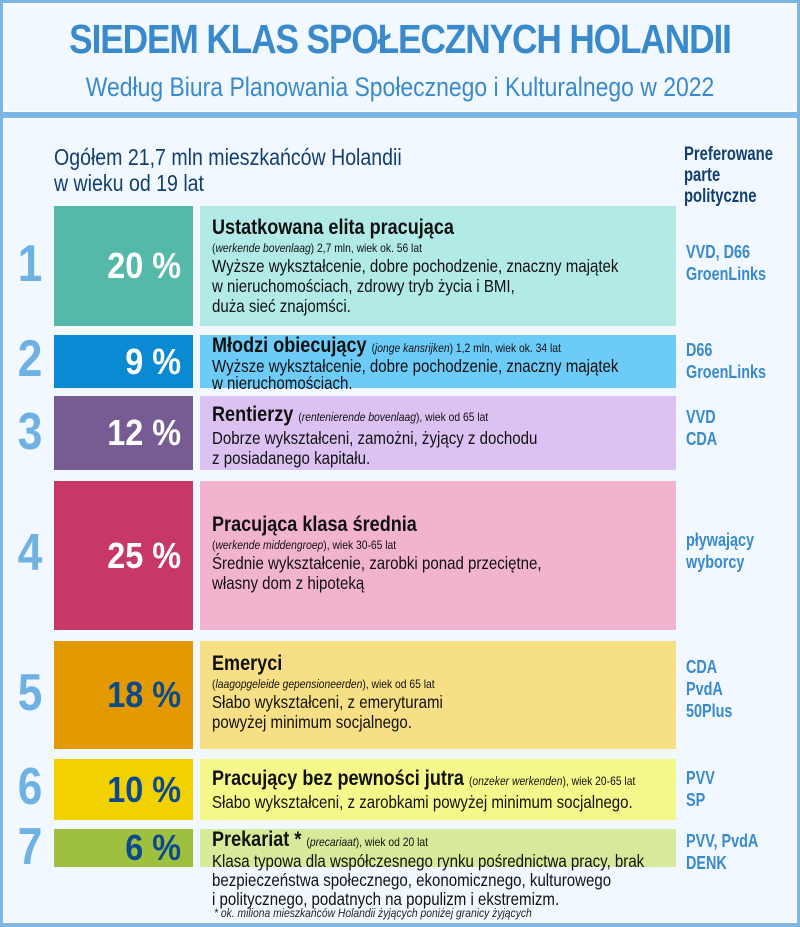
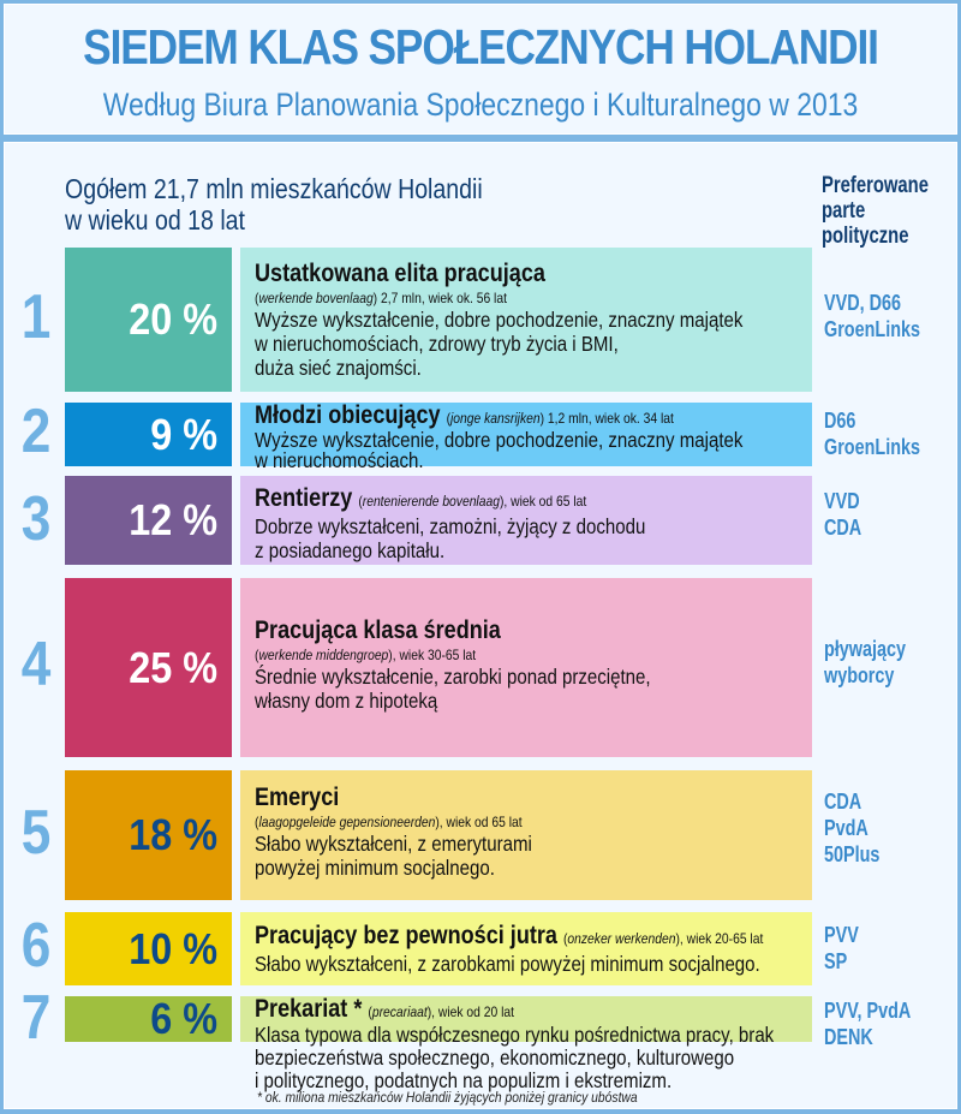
  SIEDEM KLAS SPOŁECZNYCH HOLANDII
- Według Biura Planowania Społecznego i Kulturalnego w 2022
+ Według Biura Planowania Społecznego i Kulturalnego w 2013
  Ogółem 21,7 mln mieszkańców Holandii
- w wieku od 19 lat
+ w wieku od 18 lat
  Preferowane
  parte
  polityczne
  1
  20 %
  Ustatkowana elita pracująca
  (werkende bovenlaag) 2,7 mln, wiek ok. 56 lat
  Wyższe wykształcenie, dobre pochodzenie, znaczny majątek
  w nieruchomościach, zdrowy tryb życia i BMI,
  duża sieć znajomści.
  VVD, D66
  GroenLinks
  2
  9 %
  Młodzi obiecujący (jonge kansrijken) 1,2 mln, wiek ok. 34 lat
  Wyższe wykształcenie, dobre pochodzenie, znaczny majątek
  w nieruchomościach.
  D66
  GroenLinks
  3
  12 %
  Rentierzy (rentenierende bovenlaag), wiek od 65 lat
  Dobrze wykształceni, zamożni, żyjący z dochodu
  z posiadanego kapitału.
  VVD
  CDA
  4
  25 %
  Pracująca klasa średnia
  (werkende middengroep), wiek 30-65 lat
  Średnie wykształcenie, zarobki ponad przeciętne,
  własny dom z hipoteką
  pływający
  wyborcy
  5
  18 %
  Emeryci
  (laagopgeleide gepensioneerden), wiek od 65 lat
  Słabo wykształceni, z emeryturami
  powyżej minimum socjalnego.
  CDA
  PvdA
  50Plus
  6
  10 %
  Pracujący bez pewności jutra (onzeker werkenden), wiek 20-65 lat
  Słabo wykształceni, z zarobkami powyżej minimum socjalnego.
  PVV
  SP
  7
  6 %
  Prekariat * (precariaat), wiek od 20 lat
  Klasa typowa dla współczesnego rynku pośrednictwa pracy, brak
  bezpieczeństwa społecznego, ekonomicznego, kulturowego
  i politycznego, podatnych na populizm i ekstremizm.
  PVV, PvdA
  DENK
- * ok. miliona mieszkańców Holandii żyjących poniżej granicy żyjących
+ * ok. miliona mieszkańców Holandii żyjących poniżej granicy ubóstwa
